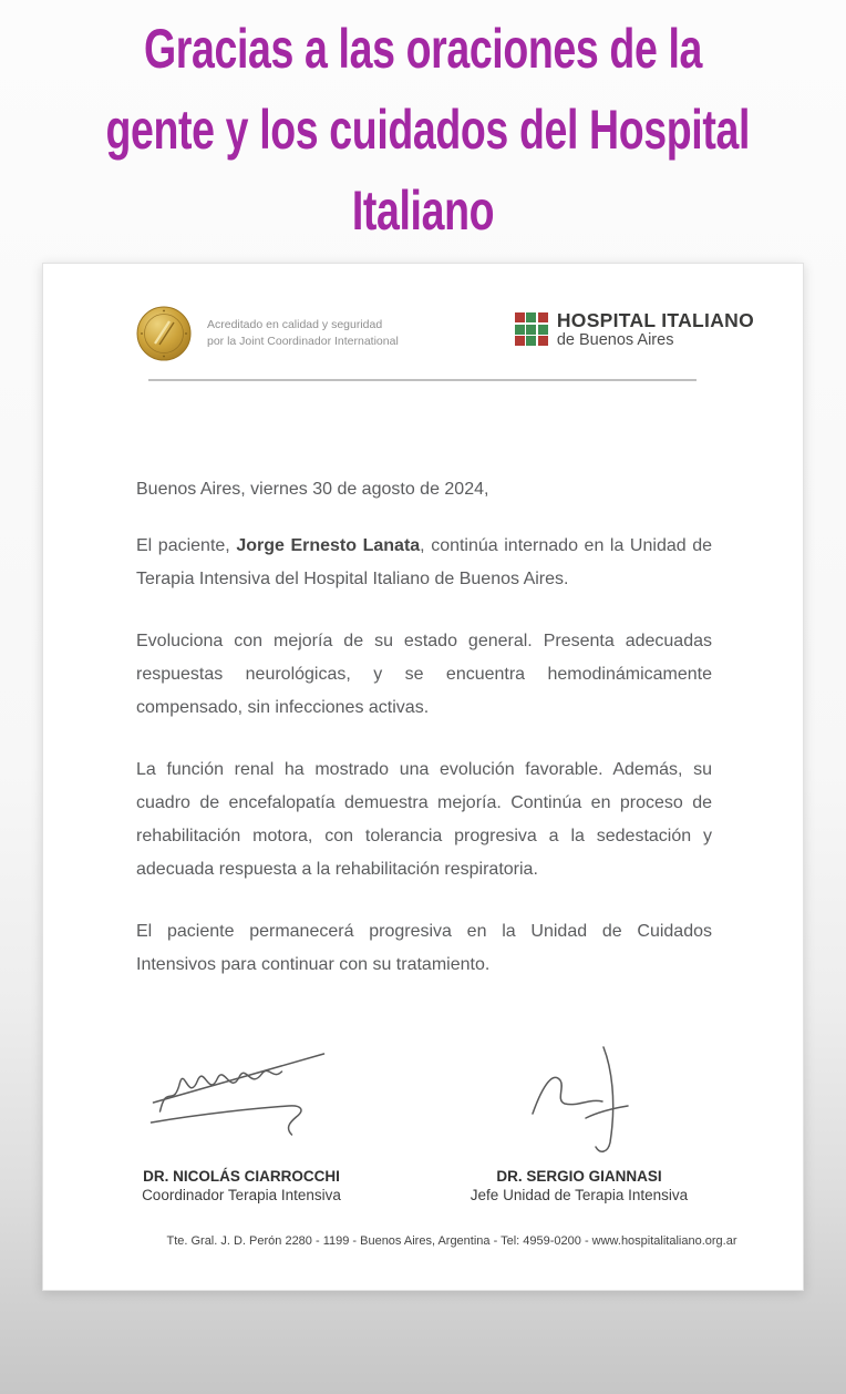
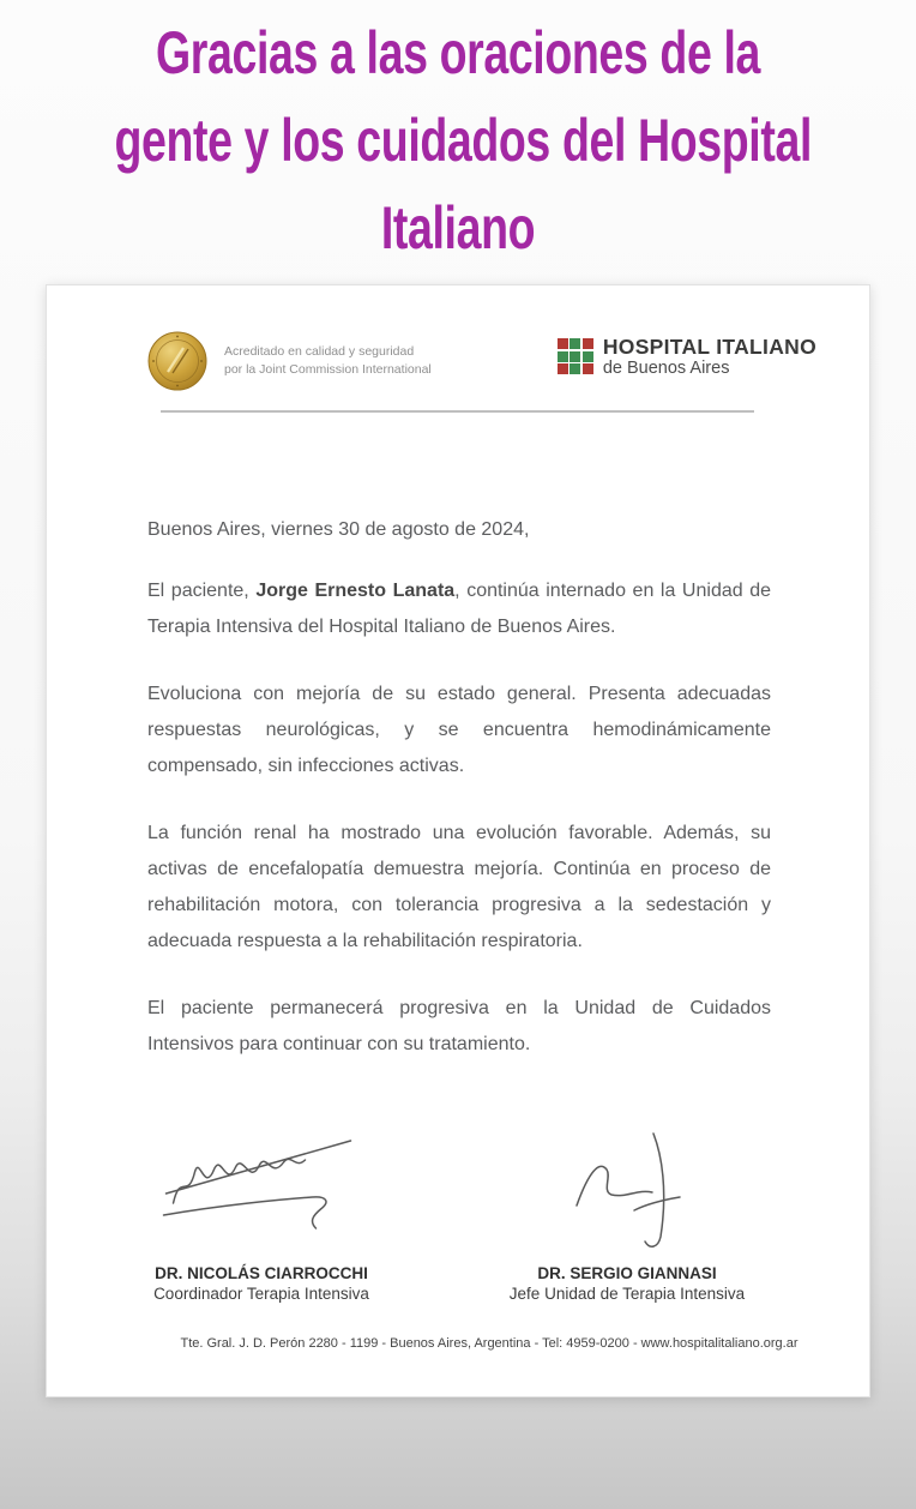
  Gracias a las oraciones de la
  gente y los cuidados del Hospital
  Italiano
  Acreditado en calidad y seguridad
- por la Joint Coordinador International
+ por la Joint Commission International
  HOSPITAL ITALIANO
  de Buenos Aires
  Buenos Aires, viernes 30 de agosto de 2024,
  El paciente, Jorge Ernesto Lanata, continúa internado en la Unidad de Terapia Intensiva del Hospital Italiano de Buenos Aires.
  Evoluciona con mejoría de su estado general. Presenta adecuadas respuestas neurológicas, y se encuentra hemodinámicamente compensado, sin infecciones activas.
- La función renal ha mostrado una evolución favorable. Además, su cuadro de encefalopatía demuestra mejoría. Continúa en proceso de rehabilitación motora, con tolerancia progresiva a la sedestación y adecuada respuesta a la rehabilitación respiratoria.
+ La función renal ha mostrado una evolución favorable. Además, su activas de encefalopatía demuestra mejoría. Continúa en proceso de rehabilitación motora, con tolerancia progresiva a la sedestación y adecuada respuesta a la rehabilitación respiratoria.
  El paciente permanecerá progresiva en la Unidad de Cuidados Intensivos para continuar con su tratamiento.
  DR. NICOLÁS CIARROCCHI
  Coordinador Terapia Intensiva
  DR. SERGIO GIANNASI
  Jefe Unidad de Terapia Intensiva
  Tte. Gral. J. D. Perón 2280 - 1199 - Buenos Aires, Argentina - Tel: 4959-0200 - www.hospitalitaliano.org.ar
